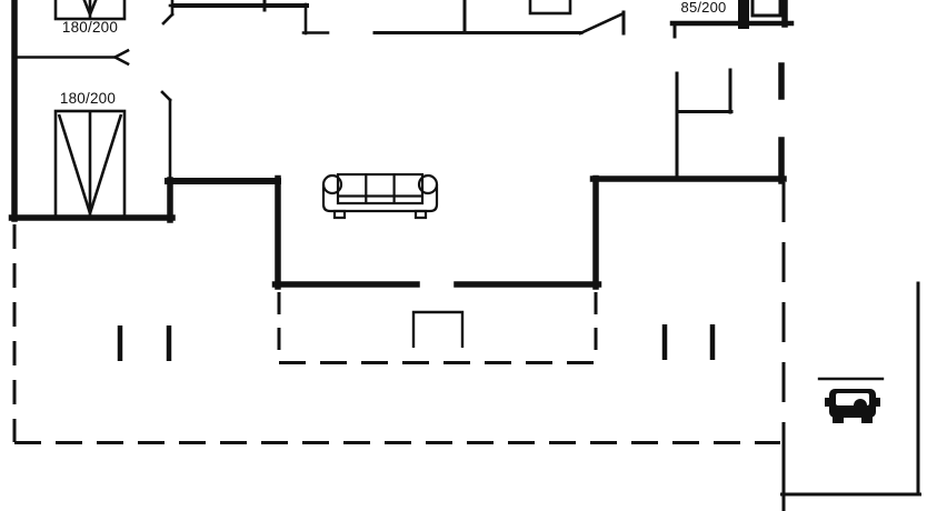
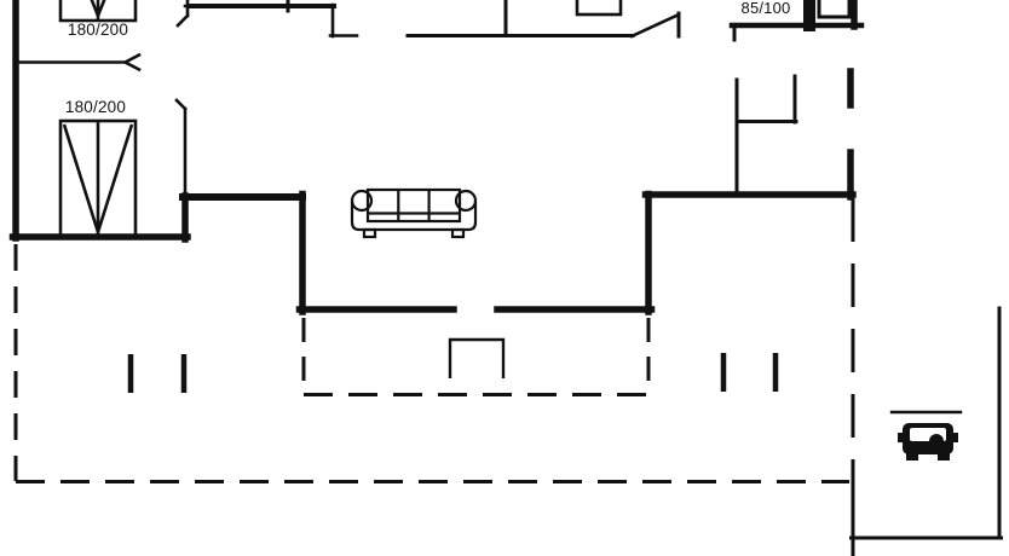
  180/200
  180/200
- 85/200
+ 85/100
